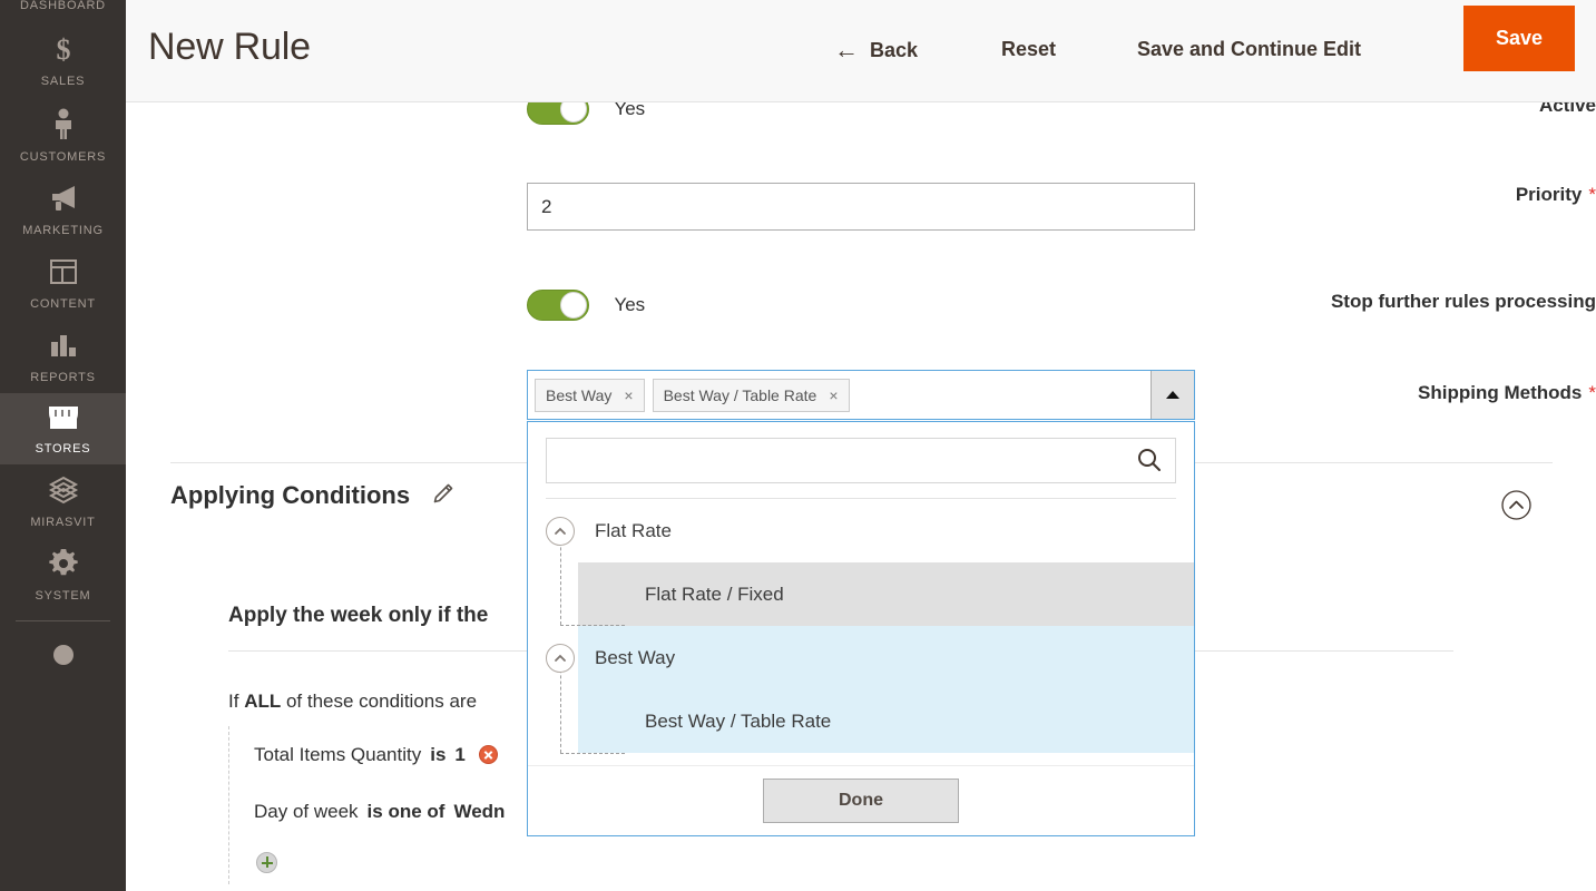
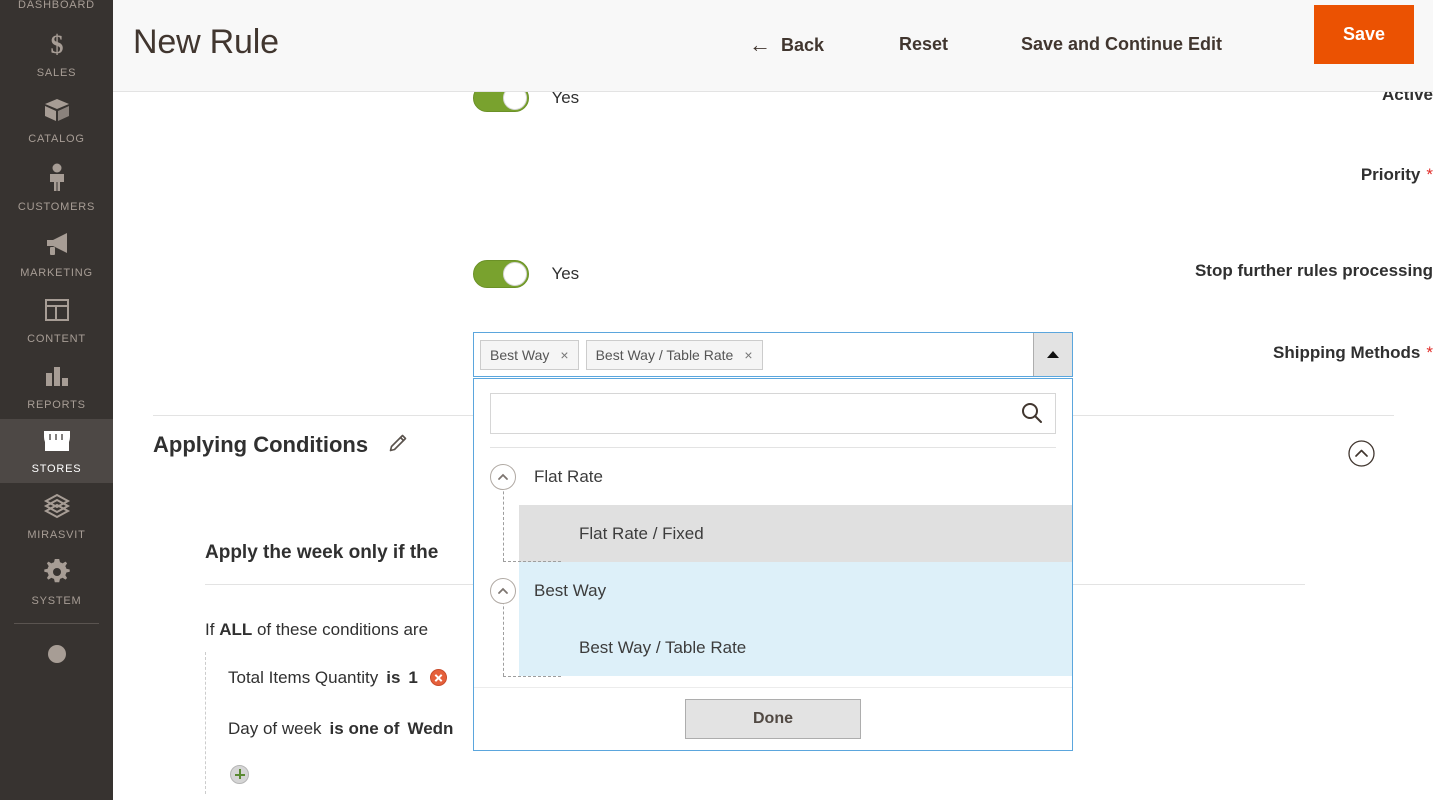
  DASHBOARD
  $
  SALES
+ CATALOG
  CUSTOMERS
  MARKETING
  CONTENT
  REPORTS
  STORES
  MIRASVIT
  SYSTEM
  New Rule
  ←
  Back
  Reset
  Save and Continue Edit
  Save
  Active
  Yes
  Priority *
- 2
  Stop further rules processing
  Yes
  Shipping Methods *
  Best Way
  ×
  Best Way / Table Rate
  ×
  Flat Rate
  Flat Rate / Fixed
  Best Way
  Best Way / Table Rate
  Done
  Applying Conditions
  Apply the week only if the
  If ALL of these conditions are
  Total Items Quantity
  is
  1
  Day of week
  is one of
  Wedn
